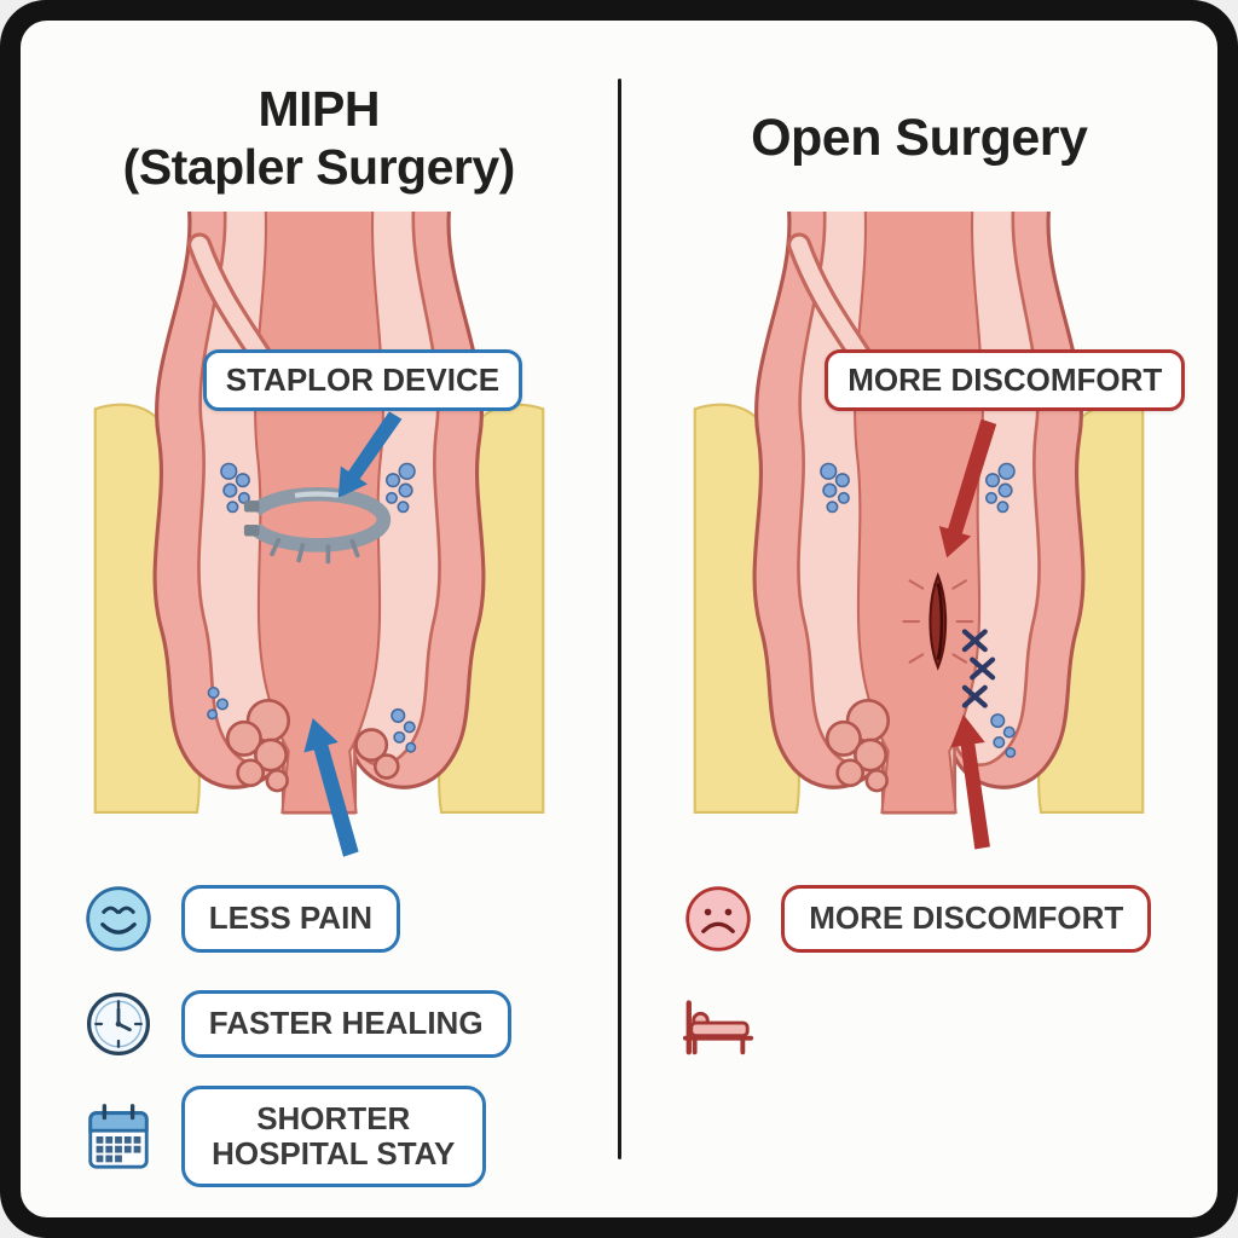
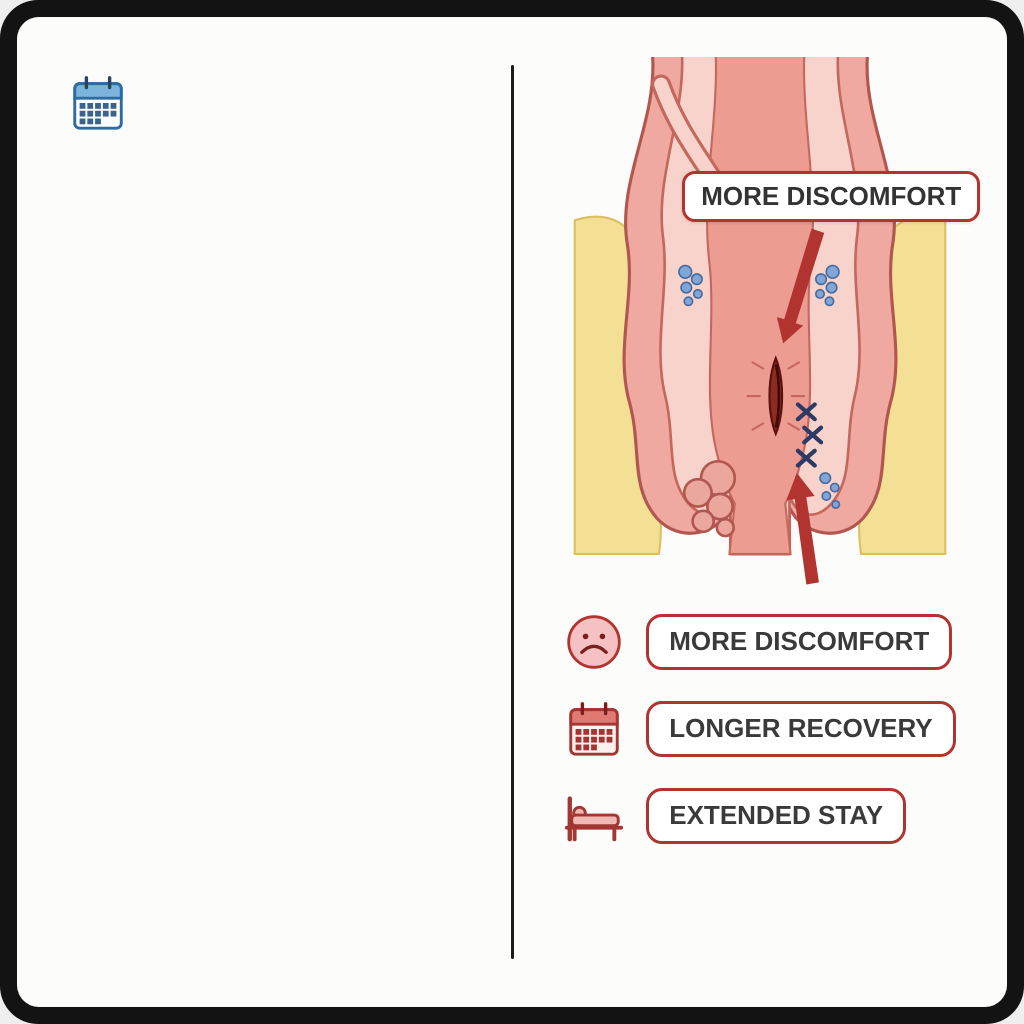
- MIPH
- (Stapler Surgery)
- STAPLOR DEVICE
- LESS PAIN
- FASTER HEALING
- SHORTER HOSPITAL STAY
- Open Surgery
  MORE DISCOMFORT
  MORE DISCOMFORT
+ LONGER RECOVERY
+ EXTENDED STAY
